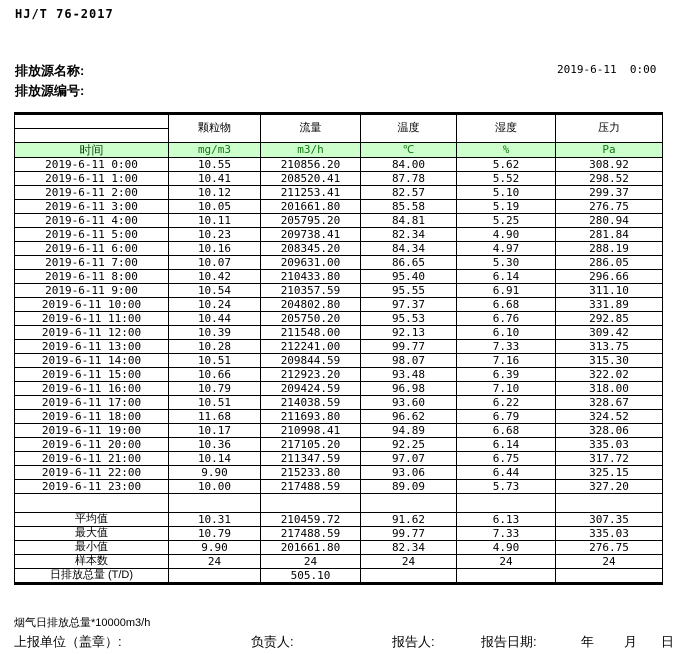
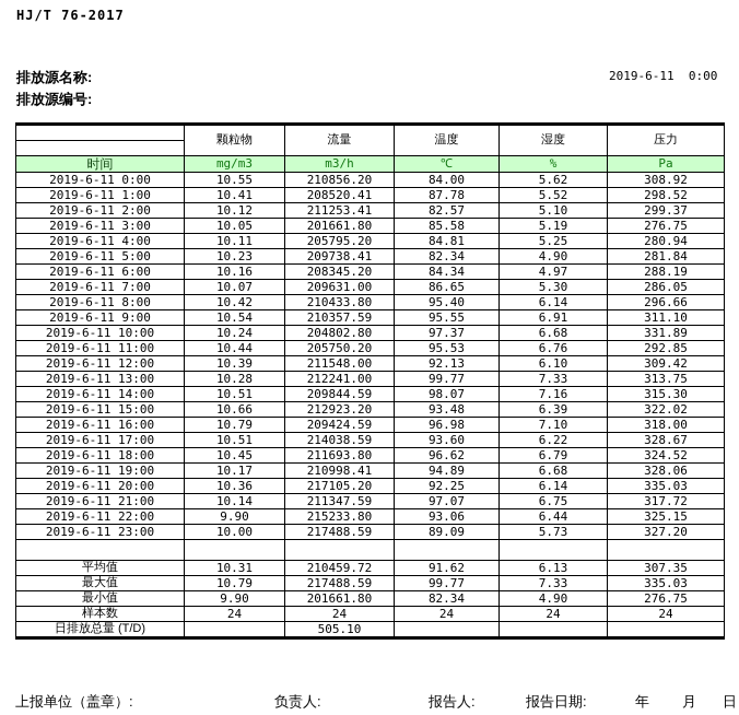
  HJ/T 76-2017
  排放源名称:
  排放源编号:
  2019-6-11 0:00
  	颗粒物	流量	温度	湿度	压力
  时间	mg/m3	m3/h	℃	%	Pa
  2019-6-11 0:00	10.55	210856.20	84.00	5.62	308.92
  2019-6-11 1:00	10.41	208520.41	87.78	5.52	298.52
  2019-6-11 2:00	10.12	211253.41	82.57	5.10	299.37
  2019-6-11 3:00	10.05	201661.80	85.58	5.19	276.75
  2019-6-11 4:00	10.11	205795.20	84.81	5.25	280.94
  2019-6-11 5:00	10.23	209738.41	82.34	4.90	281.84
  2019-6-11 6:00	10.16	208345.20	84.34	4.97	288.19
  2019-6-11 7:00	10.07	209631.00	86.65	5.30	286.05
  2019-6-11 8:00	10.42	210433.80	95.40	6.14	296.66
  2019-6-11 9:00	10.54	210357.59	95.55	6.91	311.10
  2019-6-11 10:00	10.24	204802.80	97.37	6.68	331.89
  2019-6-11 11:00	10.44	205750.20	95.53	6.76	292.85
  2019-6-11 12:00	10.39	211548.00	92.13	6.10	309.42
  2019-6-11 13:00	10.28	212241.00	99.77	7.33	313.75
  2019-6-11 14:00	10.51	209844.59	98.07	7.16	315.30
  2019-6-11 15:00	10.66	212923.20	93.48	6.39	322.02
  2019-6-11 16:00	10.79	209424.59	96.98	7.10	318.00
  2019-6-11 17:00	10.51	214038.59	93.60	6.22	328.67
- 2019-6-11 18:00	11.68	211693.80	96.62	6.79	324.52
+ 2019-6-11 18:00	10.45	211693.80	96.62	6.79	324.52
  2019-6-11 19:00	10.17	210998.41	94.89	6.68	328.06
  2019-6-11 20:00	10.36	217105.20	92.25	6.14	335.03
  2019-6-11 21:00	10.14	211347.59	97.07	6.75	317.72
  2019-6-11 22:00	9.90	215233.80	93.06	6.44	325.15
  2019-6-11 23:00	10.00	217488.59	89.09	5.73	327.20
  平均值	10.31	210459.72	91.62	6.13	307.35
  最大值	10.79	217488.59	99.77	7.33	335.03
  最小值	9.90	201661.80	82.34	4.90	276.75
  样本数	24	24	24	24	24
  日排放总量 (T/D)		505.10
- 烟气日排放总量*10000m3/h
  上报单位（盖章）:
  负责人:
  报告人:
  报告日期:
  年
  月
  日
